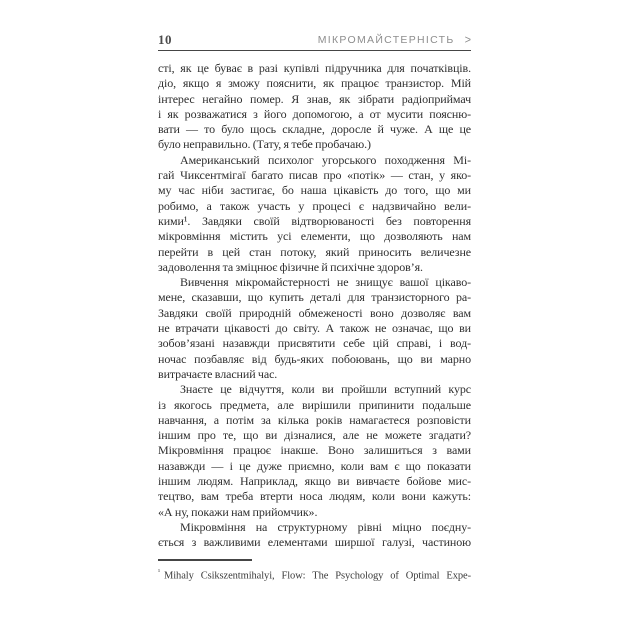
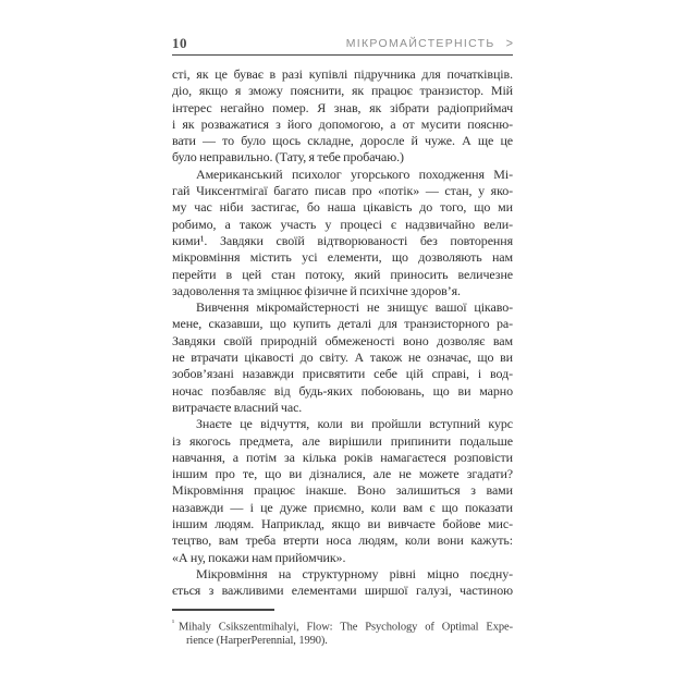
  10
  МІКРОМАЙСТЕРНІСТЬ
  >
  сті, як це буває в разі купівлі підручника для початківців.
  діо, якщо я зможу пояснити, як працює транзистор. Мій
  інтерес негайно помер. Я знав, як зібрати радіоприймач
  і як розважатися з його допомогою, а от мусити поясню-
  вати — то було щось складне, дорослe й чуже. А ще це
  було неправильно. (Тату, я тебе пробачаю.)
  Американський психолог угорського походження Мі-
  гай Чиксентмігаї багато писав про «потік» — стан, у яко-
  му час ніби застигає, бо наша цікавість до того, що ми
  робимо, а також участь у процесі є надзвичайно вели-
  кими¹. Завдяки своїй відтворюваності без повторення
  мікровміння містить усі елементи, що дозволяють нам
  перейти в цей стан потоку, який приносить величезне
  задоволення та зміцнює фізичне й психічне здоров’я.
  Вивчення мікромайстерності не знищує вашої цікаво-
  мене, сказавши, що купить деталі для транзисторного ра-
  Завдяки своїй природній обмеженості воно дозволяє вам
  не втрачати цікавості до світу. А також не означає, що ви
  зобов’язані назавжди присвятити себе цій справі, і вод-
  ночас позбавляє від будь-яких побоювань, що ви марно
  витрачаєте власний час.
  Знаєте це відчуття, коли ви пройшли вступний курс
  із якогось предмета, але вирішили припинити подальше
  навчання, а потім за кілька років намагаєтеся розповісти
  іншим про те, що ви дізналися, але не можете згадати?
  Мікровміння працює інакше. Воно залишиться з вами
  назавжди — і це дуже приємно, коли вам є що показати
  іншим людям. Наприклад, якщо ви вивчаєте бойове мис-
  тецтво, вам треба втерти носа людям, коли вони кажуть:
  «А ну, покажи нам прийомчик».
  Мікровміння на структурному рівні міцно поєдну-
  ється з важливими елементами ширшої галузі, частиною
  ¹Mihaly Csikszentmihalyi, Flow: The Psychology of Optimal Expe-
+ rience (HarperPerennial, 1990).
